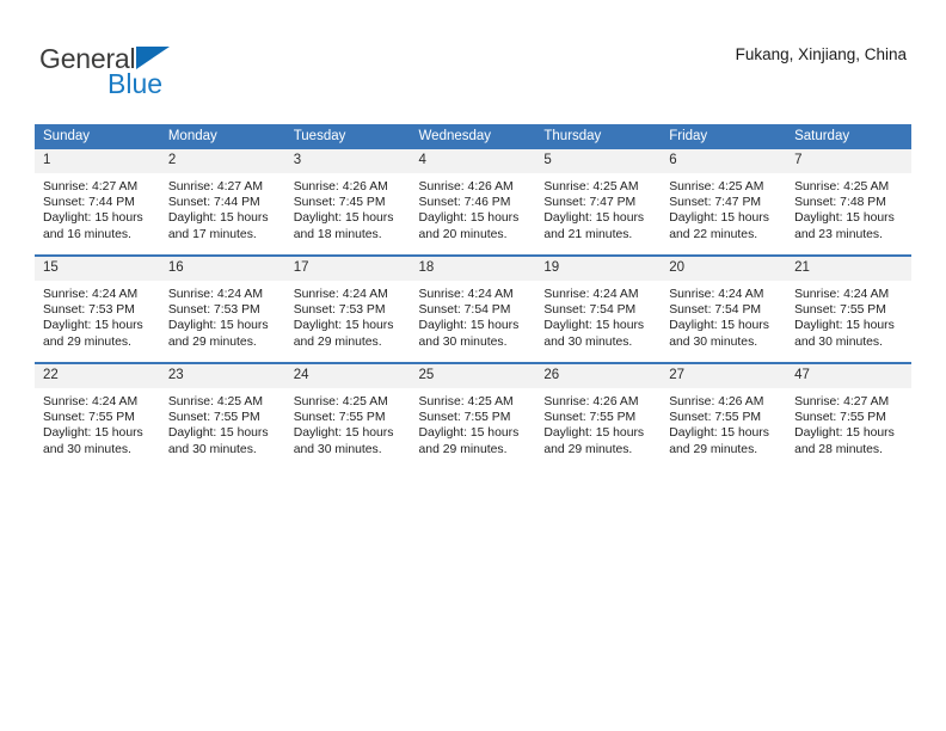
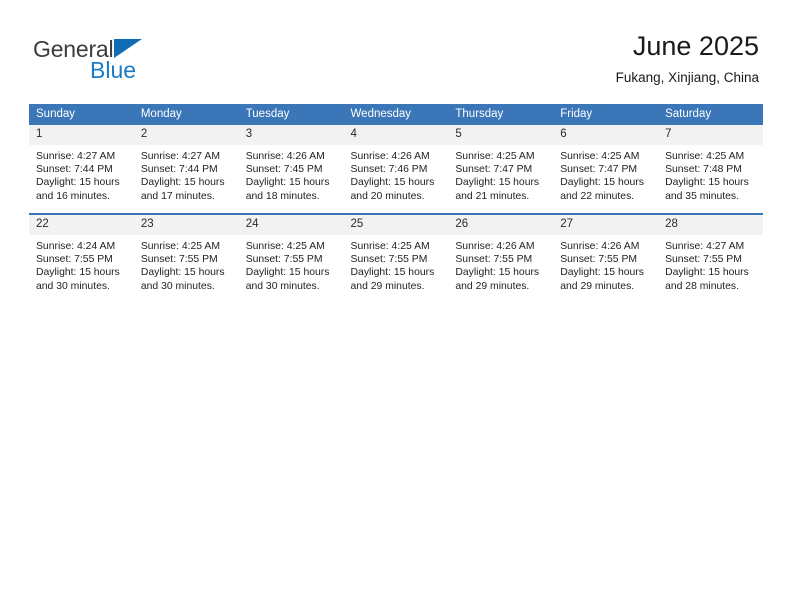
  General
  Blue
+ June 2025
  Fukang, Xinjiang, China
  Sunday	Monday	Tuesday	Wednesday	Thursday	Friday	Saturday
- 1Sunrise: 4:27 AMSunset: 7:44 PMDaylight: 15 hoursand 16 minutes.	2Sunrise: 4:27 AMSunset: 7:44 PMDaylight: 15 hoursand 17 minutes.	3Sunrise: 4:26 AMSunset: 7:45 PMDaylight: 15 hoursand 18 minutes.	4Sunrise: 4:26 AMSunset: 7:46 PMDaylight: 15 hoursand 20 minutes.	5Sunrise: 4:25 AMSunset: 7:47 PMDaylight: 15 hoursand 21 minutes.	6Sunrise: 4:25 AMSunset: 7:47 PMDaylight: 15 hoursand 22 minutes.	7Sunrise: 4:25 AMSunset: 7:48 PMDaylight: 15 hoursand 23 minutes.
+ 1Sunrise: 4:27 AMSunset: 7:44 PMDaylight: 15 hoursand 16 minutes.	2Sunrise: 4:27 AMSunset: 7:44 PMDaylight: 15 hoursand 17 minutes.	3Sunrise: 4:26 AMSunset: 7:45 PMDaylight: 15 hoursand 18 minutes.	4Sunrise: 4:26 AMSunset: 7:46 PMDaylight: 15 hoursand 20 minutes.	5Sunrise: 4:25 AMSunset: 7:47 PMDaylight: 15 hoursand 21 minutes.	6Sunrise: 4:25 AMSunset: 7:47 PMDaylight: 15 hoursand 22 minutes.	7Sunrise: 4:25 AMSunset: 7:48 PMDaylight: 15 hoursand 35 minutes.
- 15Sunrise: 4:24 AMSunset: 7:53 PMDaylight: 15 hoursand 29 minutes.	16Sunrise: 4:24 AMSunset: 7:53 PMDaylight: 15 hoursand 29 minutes.	17Sunrise: 4:24 AMSunset: 7:53 PMDaylight: 15 hoursand 29 minutes.	18Sunrise: 4:24 AMSunset: 7:54 PMDaylight: 15 hoursand 30 minutes.	19Sunrise: 4:24 AMSunset: 7:54 PMDaylight: 15 hoursand 30 minutes.	20Sunrise: 4:24 AMSunset: 7:54 PMDaylight: 15 hoursand 30 minutes.	21Sunrise: 4:24 AMSunset: 7:55 PMDaylight: 15 hoursand 30 minutes.
- 22Sunrise: 4:24 AMSunset: 7:55 PMDaylight: 15 hoursand 30 minutes.	23Sunrise: 4:25 AMSunset: 7:55 PMDaylight: 15 hoursand 30 minutes.	24Sunrise: 4:25 AMSunset: 7:55 PMDaylight: 15 hoursand 30 minutes.	25Sunrise: 4:25 AMSunset: 7:55 PMDaylight: 15 hoursand 29 minutes.	26Sunrise: 4:26 AMSunset: 7:55 PMDaylight: 15 hoursand 29 minutes.	27Sunrise: 4:26 AMSunset: 7:55 PMDaylight: 15 hoursand 29 minutes.	47Sunrise: 4:27 AMSunset: 7:55 PMDaylight: 15 hoursand 28 minutes.
+ 22Sunrise: 4:24 AMSunset: 7:55 PMDaylight: 15 hoursand 30 minutes.	23Sunrise: 4:25 AMSunset: 7:55 PMDaylight: 15 hoursand 30 minutes.	24Sunrise: 4:25 AMSunset: 7:55 PMDaylight: 15 hoursand 30 minutes.	25Sunrise: 4:25 AMSunset: 7:55 PMDaylight: 15 hoursand 29 minutes.	26Sunrise: 4:26 AMSunset: 7:55 PMDaylight: 15 hoursand 29 minutes.	27Sunrise: 4:26 AMSunset: 7:55 PMDaylight: 15 hoursand 29 minutes.	28Sunrise: 4:27 AMSunset: 7:55 PMDaylight: 15 hoursand 28 minutes.
